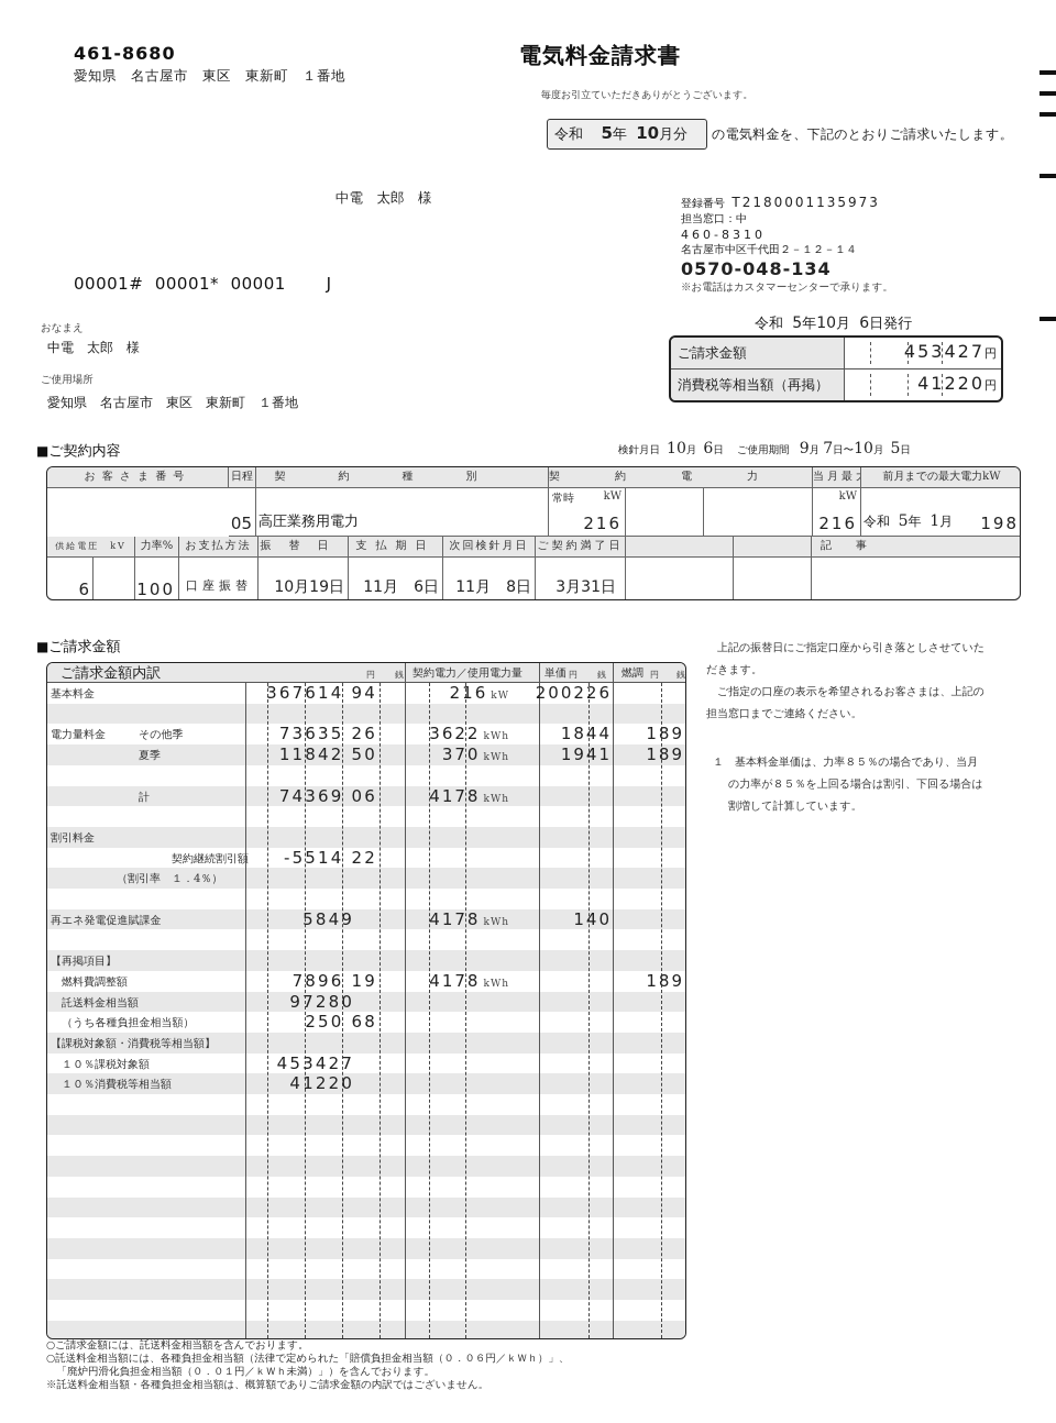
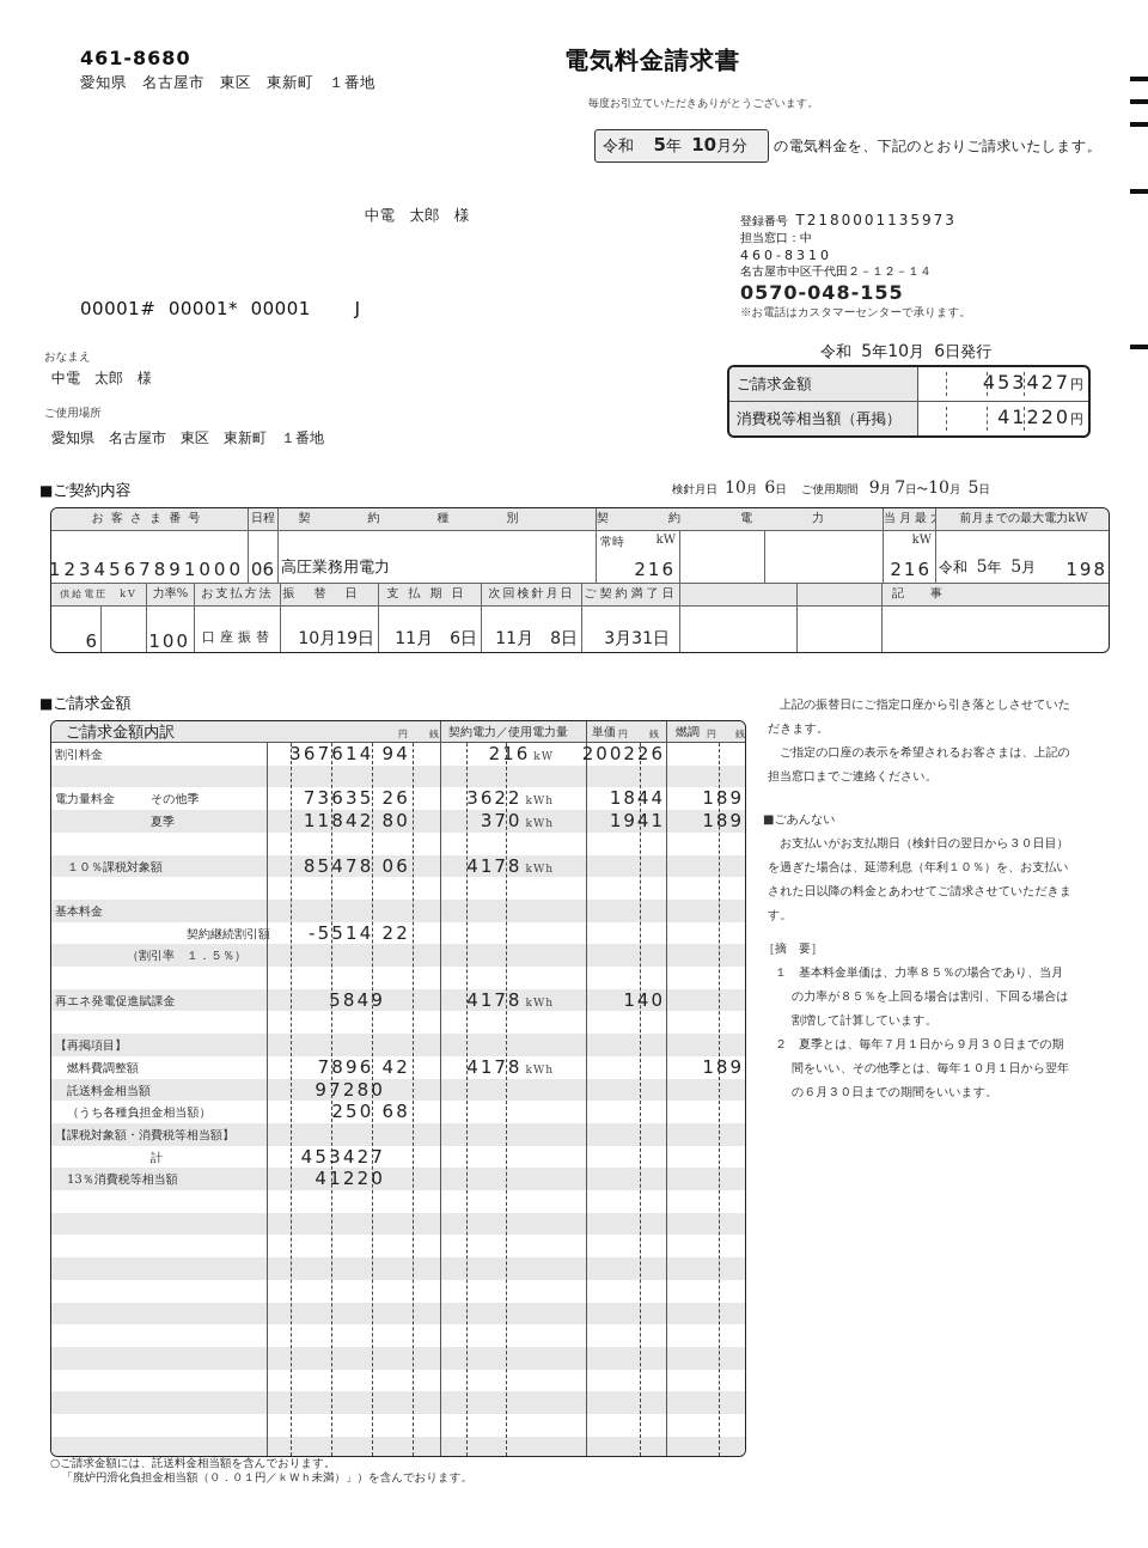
  461-8680
  愛知県 名古屋市 東区 東新町 １番地
  電気料金請求書
  毎度お引立ていただきありがとうございます。
  令和 5年 10月分
  の電気料金を、下記のとおりご請求いたします。
  中電 太郎 様
  登録番号 T2180001135973
  担当窓口：中
  460-8310
  名古屋市中区千代田２－１２－１４
- 0570-048-134
+ 0570-048-155
  ※お電話はカスタマーセンターで承ります。
  00001# 00001* 00001 J
  おなまえ
  中電 太郎 様
  ご使用場所
  愛知県 名古屋市 東区 東新町 １番地
  令和 5年10月 6日発行
  ご請求金額
  453427円
  消費税等相当額（再掲）
  41220円
  ご契約内容
  検針月日 10月 6日 ご使用期間 9月 7日〜10月 5日
  お客さま番号
  日程
  契約種別
  契約電力
  当月最
  前月までの最大電力kW
+ 1234567891000
- 05
+ 06
  高圧業務用電力
  常時
  kW
  216
  kW
  216
- 令和 5年 1月
+ 令和 5年 5月
  198
  供給電圧 kV
  力率%
  お支払方法
  振替日
  支払期日
  次回検針月日
  ご契約満了日
  記 事
  6
  100
  口座振替
  10月19日
  11月 6日
  11月 8日
  3月31日
  ご請求金額
  ご請求金額内訳
  円
  銭
  契約電力／使用電力量
  単価
  円
  銭
  燃調
  円
  銭
- 基本料金
+ 割引料金
  367614 94
  216 kW
  200226
  電力量料金 その他季
  73635 26
  3622 kWh
  1844
  189
  夏季
- 11842 50
+ 11842 80
  370 kWh
  1941
  189
- 計
+ １０％課税対象額
- 74369 06
+ 85478 06
  4178 kWh
- 割引料金
+ 基本料金
  契約継続割引額
  -5514 22
- （割引率 １．4％）
+ （割引率 １．５％）
  再エネ発電促進賦課金
  5849
  4178 kWh
  140
  【再掲項目】
  燃料費調整額
- 7896 19
+ 7896 42
  4178 kWh
  189
  託送料金相当額
  97280
  （うち各種負担金相当額）
  250 68
  【課税対象額・消費税等相当額】
- １０％課税対象額
+ 計
  453427
- １０％消費税等相当額
+ 13％消費税等相当額
  41220
  上記の振替日にご指定口座から引き落としさせていただきます。
  ご指定の口座の表示を希望されるお客さまは、上記の担当窓口までご連絡ください。
+ ■ごあんない
+ お支払いがお支払期日（検針日の翌日から３０日目）を過ぎた場合は、延滞利息（年利１０％）を、お支払いされた日以降の料金とあわせてご請求させていただきます。
+ ［摘 要］
  １ 基本料金単価は、力率８５％の場合であり、当月の力率が８５％を上回る場合は割引、下回る場合は割増して計算しています。
+ ２ 夏季とは、毎年７月１日から９月３０日までの期間をいい、その他季とは、毎年１０月１日から翌年の６月３０日までの期間をいいます。
  ○ご請求金額には、託送料金相当額を含んでおります。
- ○託送料金相当額には、各種負担金相当額（法律で定められた「賠償負担金相当額（０．０６円／ｋＷｈ）」、
  「廃炉円滑化負担金相当額（０．０１円／ｋＷｈ未満）」）を含んでおります。
- ※託送料金相当額・各種負担金相当額は、概算額でありご請求金額の内訳ではございません。
